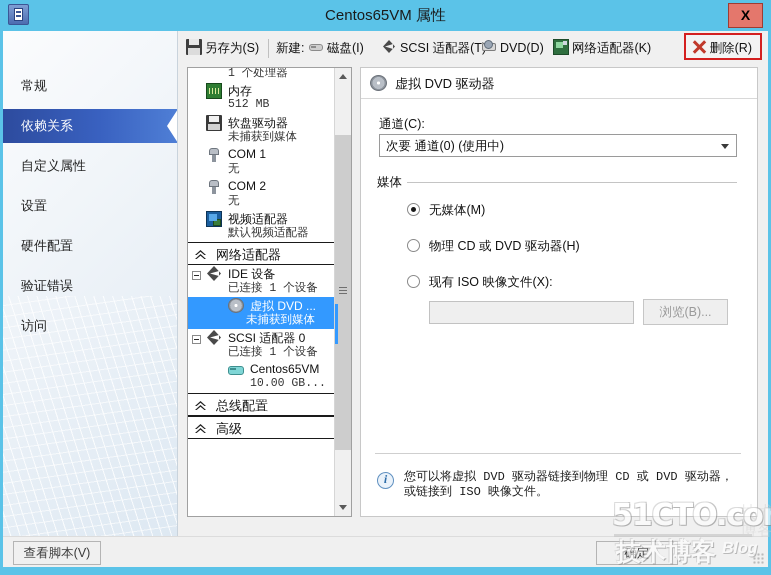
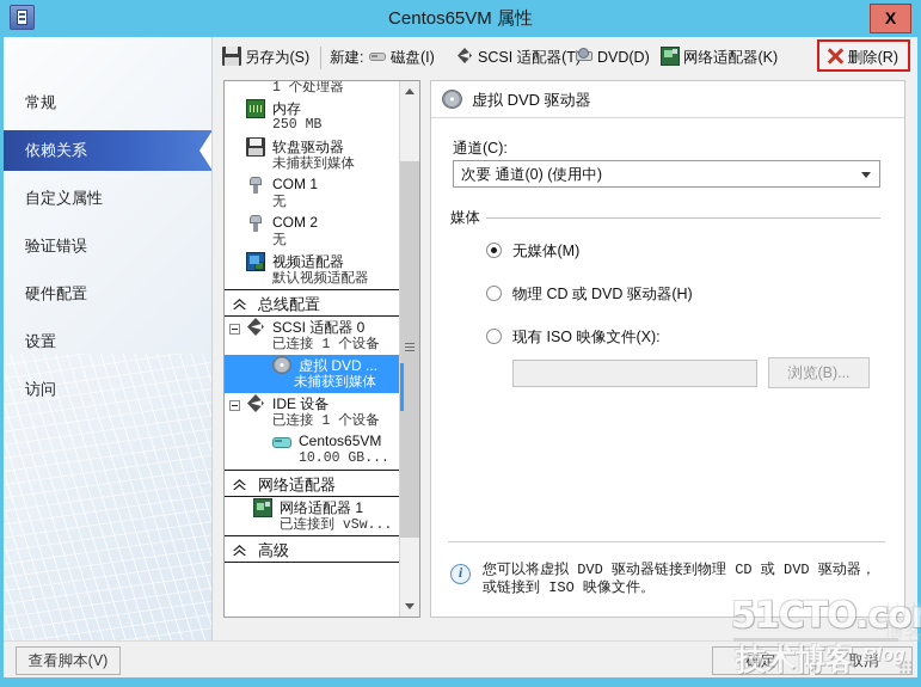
  Centos65VM 属性
  X
  常规
  依赖关系
  自定义属性
- 设置
+ 验证错误
  硬件配置
- 验证错误
+ 设置
  访问
  另存为(S)
  新建:
  磁盘(I)
  SCSI 适配器(T
  DVD(D)
  网络适配器(K)
  删除(R)
  1 个处理器
  内存
- 512 MB
+ 250 MB
  软盘驱动器
  未捕获到媒体
  COM 1
  无
  COM 2
  无
  视频适配器
  默认视频适配器
- 网络适配器
+ 总线配置
- IDE 设备
+ SCSI 适配器 0
  已连接 1 个设备
  虚拟 DVD ...
  未捕获到媒体
- SCSI 适配器 0
+ IDE 设备
  已连接 1 个设备
  Centos65VM
  10.00 GB...
- 总线配置
+ 网络适配器
+ 网络适配器 1
+ 已连接到 vSw...
  高级
  虚拟 DVD 驱动器
  通道(C):
  次要 通道(0) (使用中)
  媒体
  无媒体(M)
  物理 CD 或 DVD 驱动器(H)
  现有 ISO 映像文件(X):
  浏览(B)...
  您可以将虚拟 DVD 驱动器链接到物理 CD 或 DVD 驱动器，或链接到 ISO 映像文件。
  查看脚本(V)
  确定
+ 取消
  技术博客
  51CTO.co
  技术博客
  Blog
